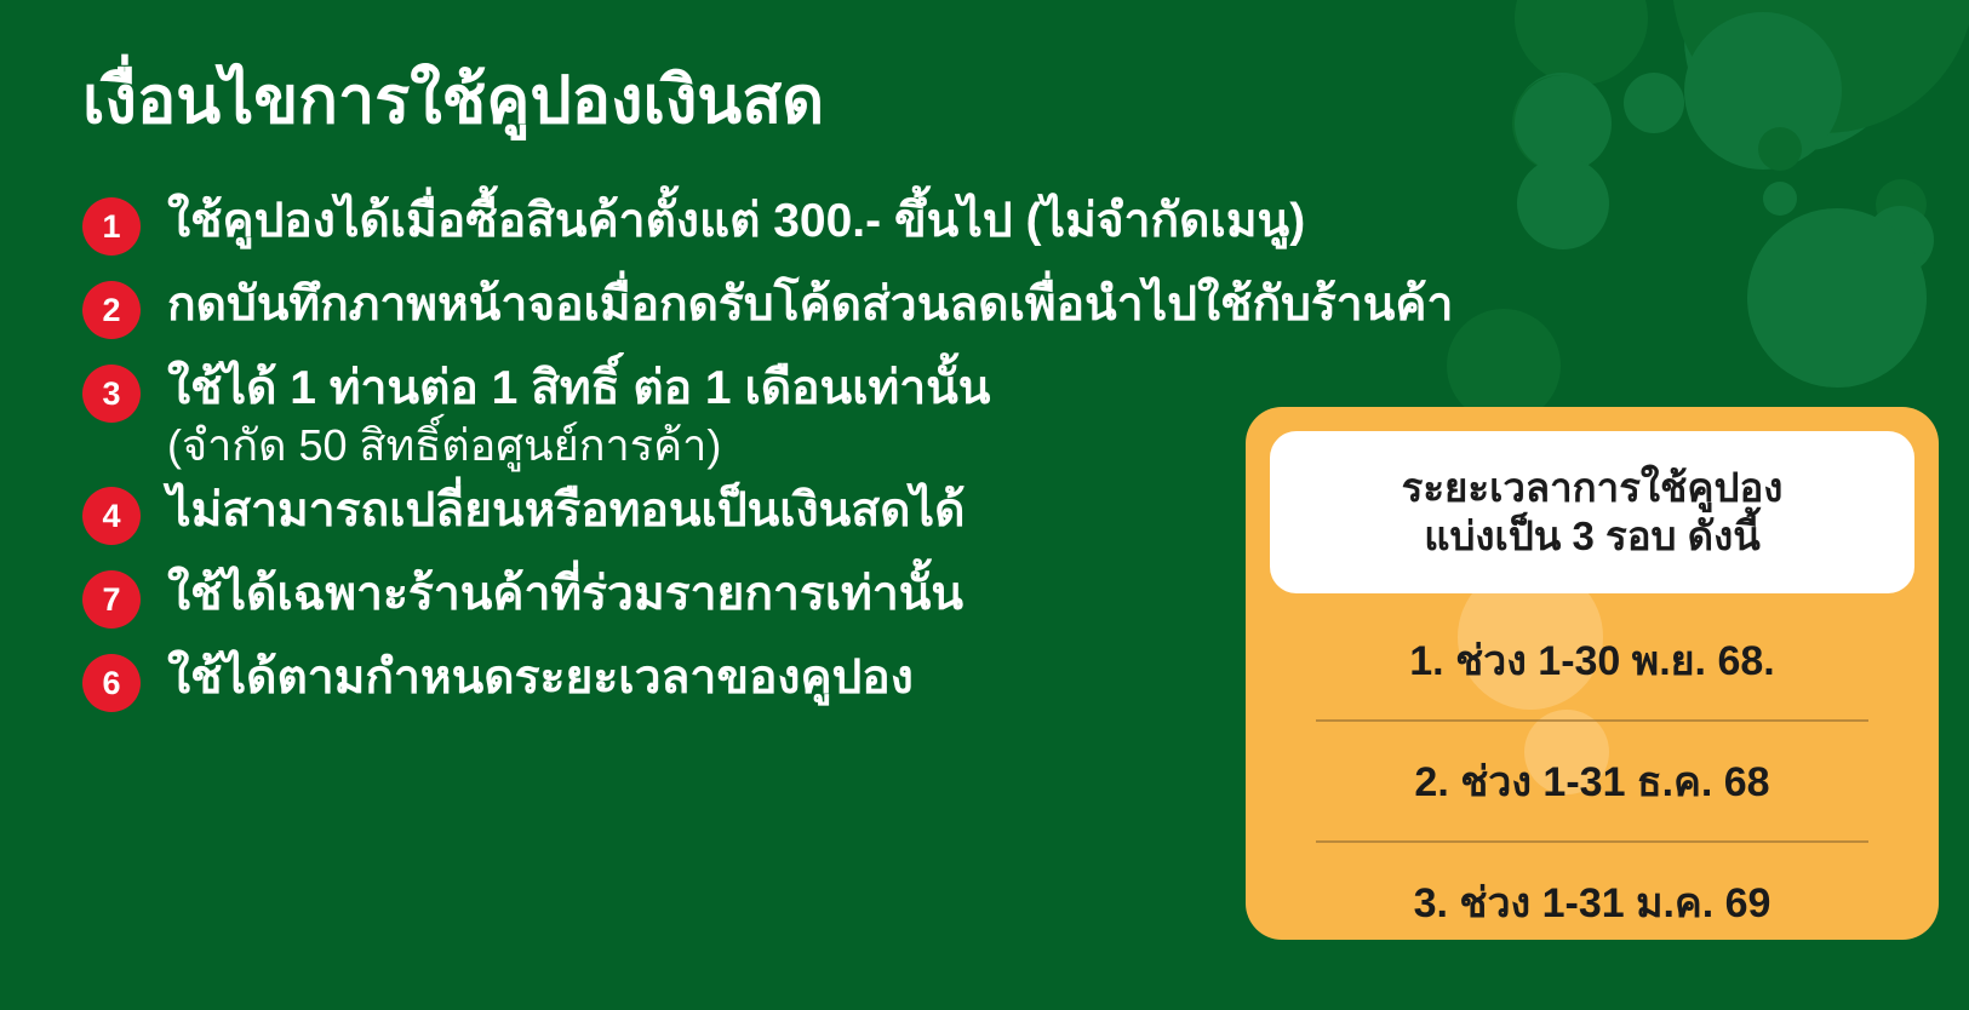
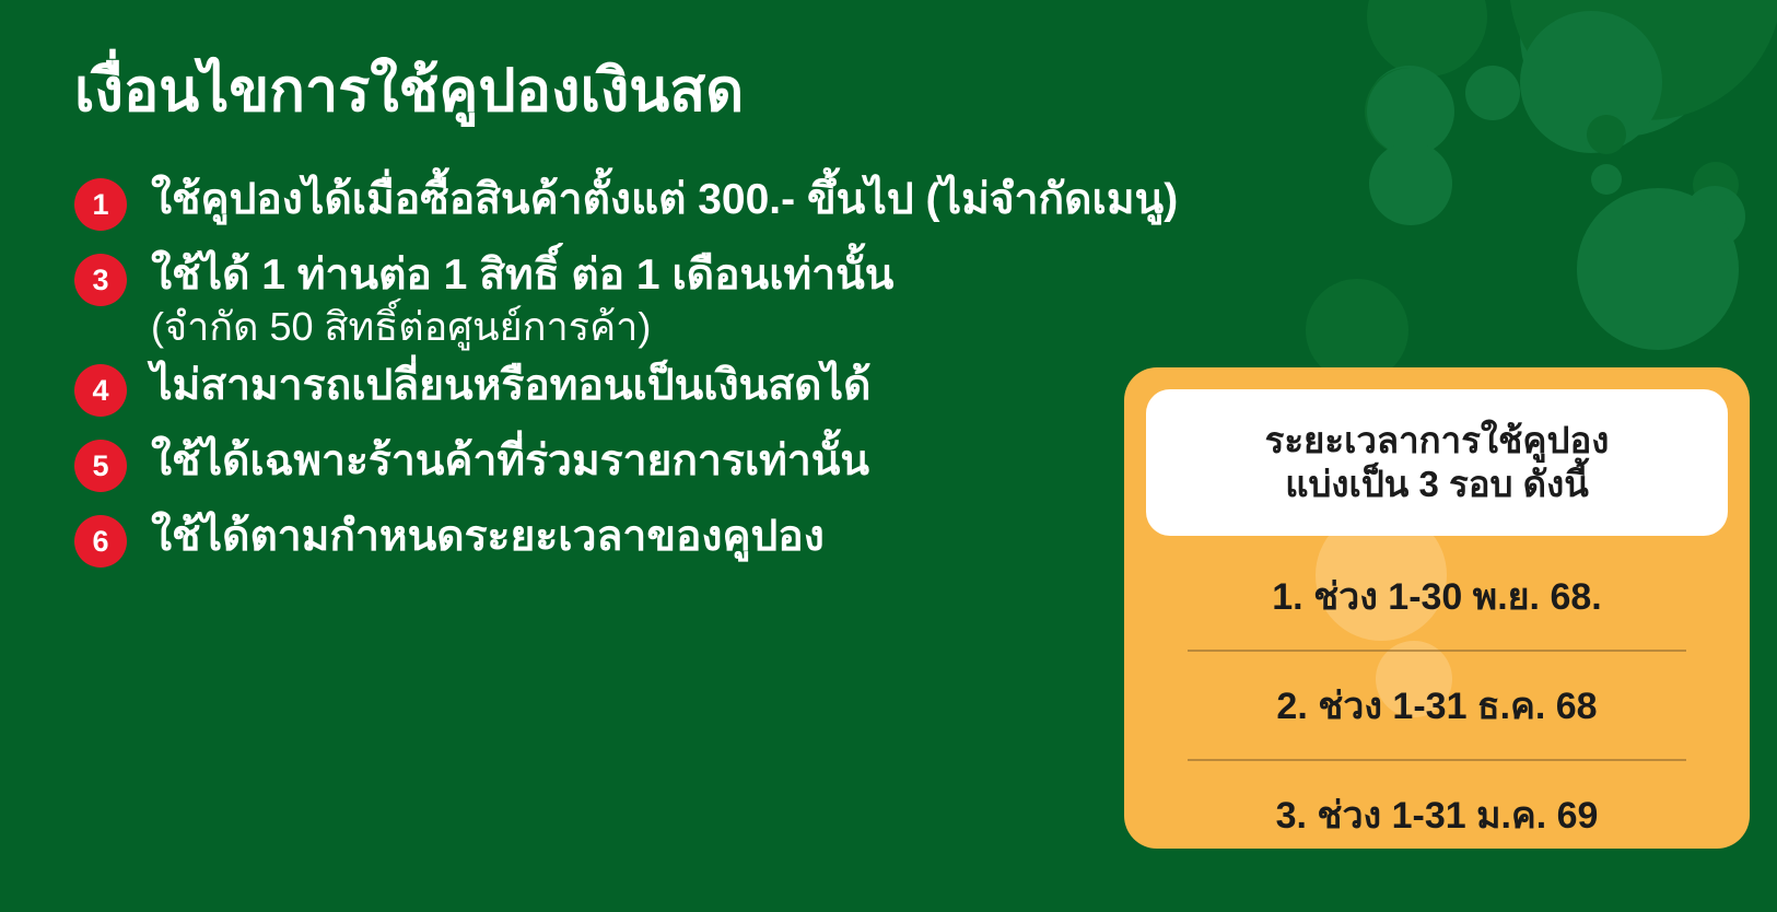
  เงื่อนไขการใช้คูปองเงินสด
  1
  ใช้คูปองได้เมื่อซื้อสินค้าตั้งแต่ 300.- ขึ้นไป (ไม่จำกัดเมนู)
- 2
- กดบันทึกภาพหน้าจอเมื่อกดรับโค้ดส่วนลดเพื่อนำไปใช้กับร้านค้า
  3
  ใช้ได้ 1 ท่านต่อ 1 สิทธิ์ ต่อ 1 เดือนเท่านั้น
  (จำกัด 50 สิทธิ์ต่อศูนย์การค้า)
  4
  ไม่สามารถเปลี่ยนหรือทอนเป็นเงินสดได้
- 7
+ 5
  ใช้ได้เฉพาะร้านค้าที่ร่วมรายการเท่านั้น
  6
  ใช้ได้ตามกำหนดระยะเวลาของคูปอง
  ระยะเวลาการใช้คูปอง
  แบ่งเป็น 3 รอบ ดังนี้
  1. ช่วง 1-30 พ.ย. 68.
  2. ช่วง 1-31 ธ.ค. 68
  3. ช่วง 1-31 ม.ค. 69
